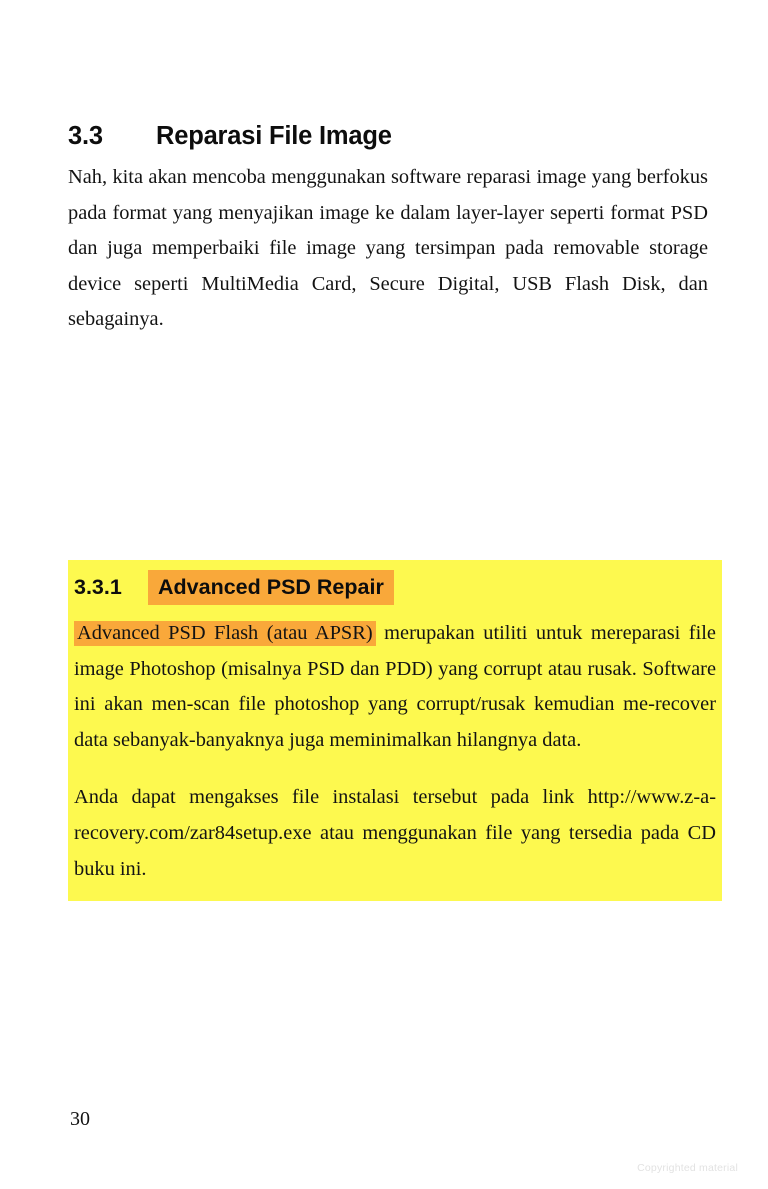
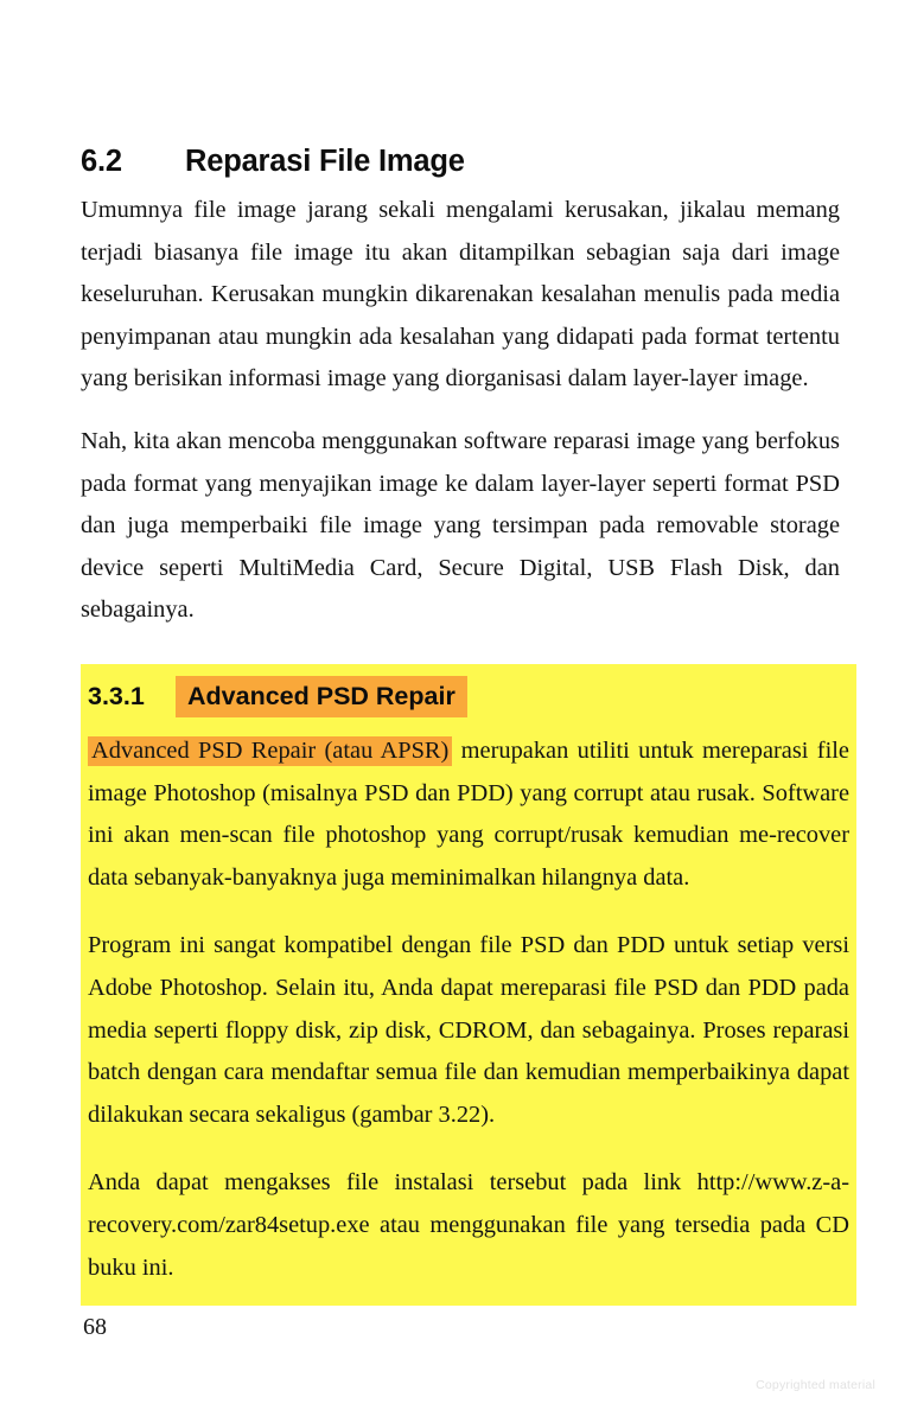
- 3.3 Reparasi File Image
+ 6.2 Reparasi File Image
+ Umumnya file image jarang sekali mengalami kerusakan, jikalau memang terjadi biasanya file image itu akan ditampilkan sebagian saja dari image keseluruhan. Kerusakan mungkin dikarenakan kesalahan menulis pada media penyimpanan atau mungkin ada kesalahan yang didapati pada format tertentu yang berisikan informasi image yang diorganisasi dalam layer-layer image.
  Nah, kita akan mencoba menggunakan software reparasi image yang berfokus pada format yang menyajikan image ke dalam layer-layer seperti format PSD dan juga memperbaiki file image yang tersimpan pada removable storage device seperti MultiMedia Card, Secure Digital, USB Flash Disk, dan sebagainya.
  3.3.1 Advanced PSD Repair
- Advanced PSD Flash (atau APSR) merupakan utiliti untuk mereparasi file image Photoshop (misalnya PSD dan PDD) yang corrupt atau rusak. Software ini akan men-scan file photoshop yang corrupt/rusak kemudian me-recover data sebanyak-banyaknya juga meminimalkan hilangnya data.
+ Advanced PSD Repair (atau APSR) merupakan utiliti untuk mereparasi file image Photoshop (misalnya PSD dan PDD) yang corrupt atau rusak. Software ini akan men-scan file photoshop yang corrupt/rusak kemudian me-recover data sebanyak-banyaknya juga meminimalkan hilangnya data.
+ Program ini sangat kompatibel dengan file PSD dan PDD untuk setiap versi Adobe Photoshop. Selain itu, Anda dapat mereparasi file PSD dan PDD pada media seperti floppy disk, zip disk, CDROM, dan sebagainya. Proses reparasi batch dengan cara mendaftar semua file dan kemudian memperbaikinya dapat dilakukan secara sekaligus (gambar 3.22).
  Anda dapat mengakses file instalasi tersebut pada link http://www.z-a-recovery.com/zar84setup.exe atau menggunakan file yang tersedia pada CD buku ini.
- 30
+ 68
  Copyrighted material
